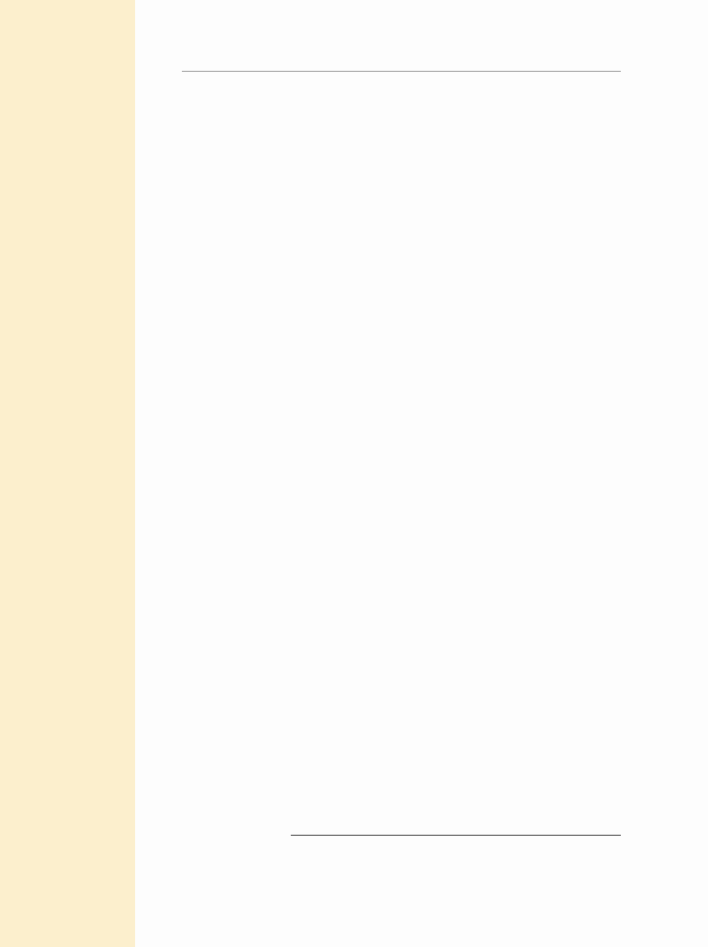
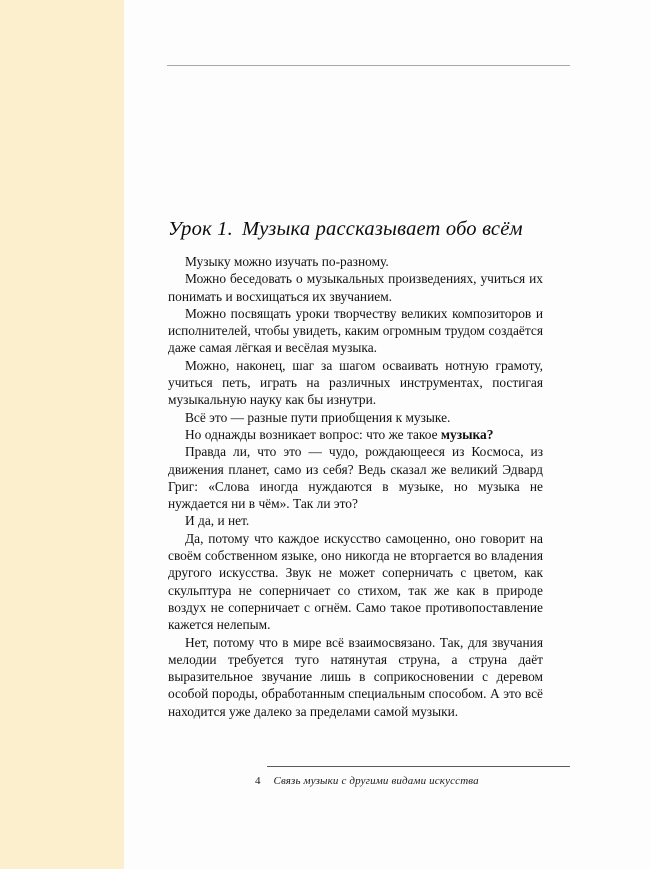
+ Урок 1. Музыка рассказывает обо всём
+ Музыку можно изучать по-разному.
+ Можно беседовать о музыкальных произведениях, учиться их понимать и восхищаться их звучанием.
+ Можно посвящать уроки творчеству великих композиторов и исполнителей, чтобы увидеть, каким огромным трудом создаётся даже самая лёгкая и весёлая музыка.
+ Можно, наконец, шаг за шагом осваивать нотную грамоту, учиться петь, играть на различных инструментах, постигая музыкальную науку как бы изнутри.
+ Всё это — разные пути приобщения к музыке.
+ Но однажды возникает вопрос: что же такое музыка?
+ Правда ли, что это — чудо, рождающееся из Космоса, из движения планет, само из себя? Ведь сказал же великий Эдвард Григ: «Слова иногда нуждаются в музыке, но музыка не нуждается ни в чём». Так ли это?
+ И да, и нет.
+ Да, потому что каждое искусство самоценно, оно говорит на своём собственном языке, оно никогда не вторгается во владения другого искусства. Звук не может соперничать с цветом, как скульптура не соперничает со стихом, так же как в природе воздух не соперничает с огнём. Само такое противопоставление кажется нелепым.
+ Нет, потому что в мире всё взаимосвязано. Так, для звучания мелодии требуется туго натянутая струна, а струна даёт выразительное звучание лишь в соприкосновении с деревом особой породы, обработанным специальным способом. А это всё находится уже далеко за пределами самой музыки.
+ 4 Связь музыки с другими видами искусства
